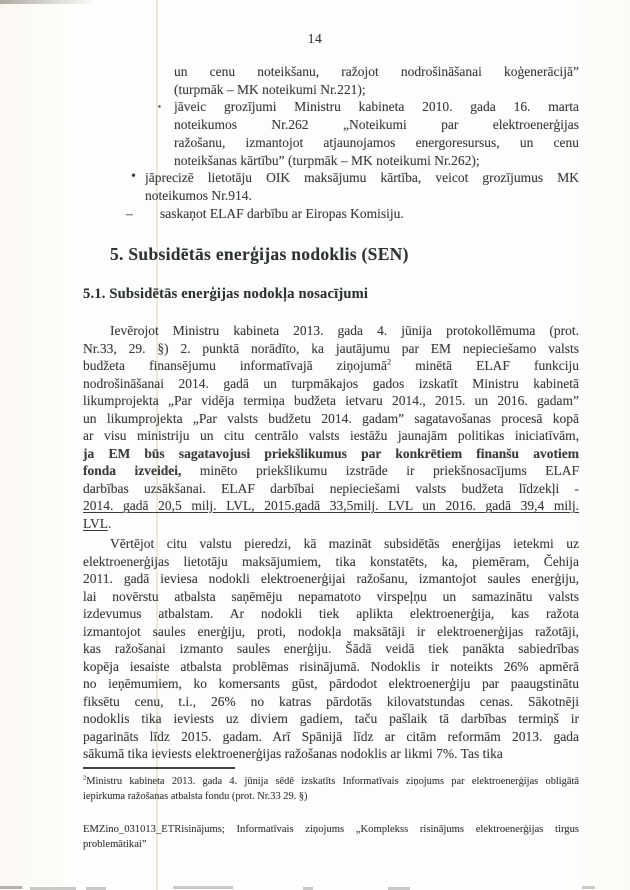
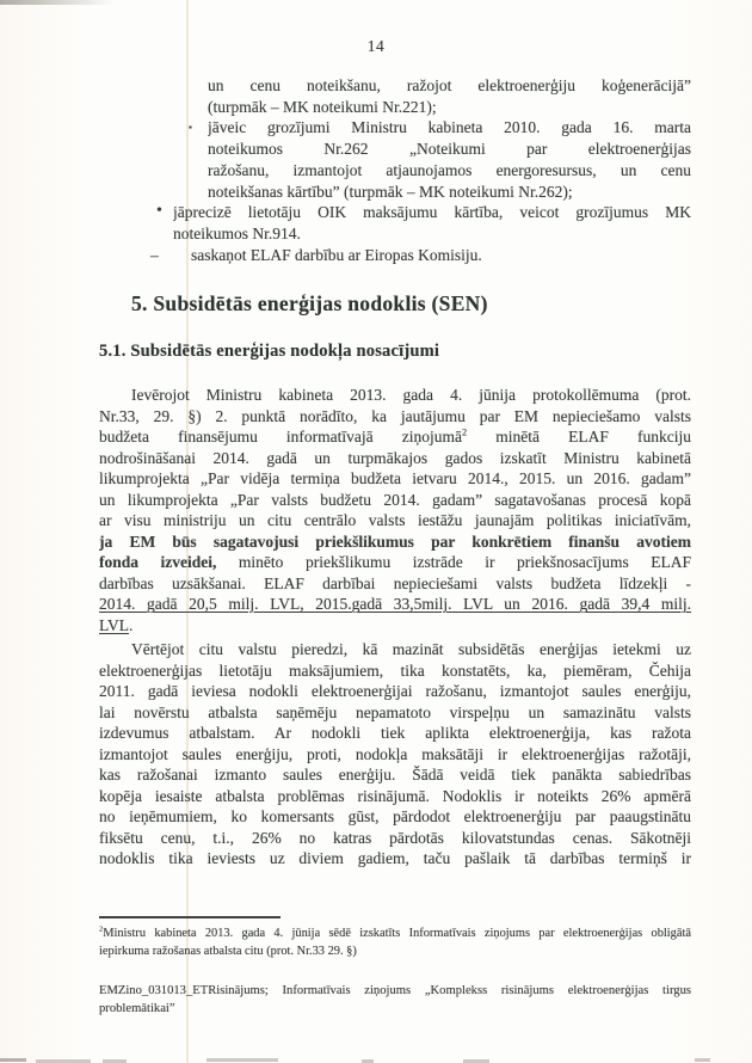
  14
- un cenu noteikšanu, ražojot nodrošināšanai koģenerācijā”
+ un cenu noteikšanu, ražojot elektroenerģiju koģenerācijā”
  (turpmāk – MK noteikumi Nr.221);
  ▪
  jāveic grozījumi Ministru kabineta 2010. gada 16. marta
  noteikumos Nr.262 „Noteikumi par elektroenerģijas
  ražošanu, izmantojot atjaunojamos energoresursus, un cenu
  noteikšanas kārtību” (turpmāk – MK noteikumi Nr.262);
  •
  jāprecizē lietotāju OIK maksājumu kārtība, veicot grozījumus MK
  noteikumos Nr.914.
  –
  saskaņot ELAF darbību ar Eiropas Komisiju.
  5. Subsidētās enerģijas nodoklis (SEN)
  5.1. Subsidētās enerģijas nodokļa nosacījumi
  Ievērojot Ministru kabineta 2013. gada 4. jūnija protokollēmuma (prot.
  Nr.33, 29. §) 2. punktā norādīto, ka jautājumu par EM nepieciešamo valsts
  budžeta finansējumu informatīvajā ziņojumā2 minētā ELAF funkciju
  nodrošināšanai 2014. gadā un turpmākajos gados izskatīt Ministru kabinetā
  likumprojekta „Par vidēja termiņa budžeta ietvaru 2014., 2015. un 2016. gadam”
  un likumprojekta „Par valsts budžetu 2014. gadam” sagatavošanas procesā kopā
  ar visu ministriju un citu centrālo valsts iestāžu jaunajām politikas iniciatīvām,
  ja EM būs sagatavojusi priekšlikumus par konkrētiem finanšu avotiem
  fonda izveidei, minēto priekšlikumu izstrāde ir priekšnosacījums ELAF
  darbības uzsākšanai. ELAF darbībai nepieciešami valsts budžeta līdzekļi -
  2014. gadā 20,5 milj. LVL, 2015.gadā 33,5milj. LVL un 2016. gadā 39,4 milj.
  LVL.
  Vērtējot citu valstu pieredzi, kā mazināt subsidētās enerģijas ietekmi uz
  elektroenerģijas lietotāju maksājumiem, tika konstatēts, ka, piemēram, Čehija
  2011. gadā ieviesa nodokli elektroenerģijai ražošanu, izmantojot saules enerģiju,
  lai novērstu atbalsta saņēmēju nepamatoto virspeļņu un samazinātu valsts
  izdevumus atbalstam. Ar nodokli tiek aplikta elektroenerģija, kas ražota
  izmantojot saules enerģiju, proti, nodokļa maksātāji ir elektroenerģijas ražotāji,
  kas ražošanai izmanto saules enerģiju. Šādā veidā tiek panākta sabiedrības
  kopēja iesaiste atbalsta problēmas risinājumā. Nodoklis ir noteikts 26% apmērā
  no ieņēmumiem, ko komersants gūst, pārdodot elektroenerģiju par paaugstinātu
  fiksētu cenu, t.i., 26% no katras pārdotās kilovatstundas cenas. Sākotnēji
  nodoklis tika ieviests uz diviem gadiem, taču pašlaik tā darbības termiņš ir
- pagarināts līdz 2015. gadam. Arī Spānijā līdz ar citām reformām 2013. gada
- sākumā tika ieviests elektroenerģijas ražošanas nodoklis ar likmi 7%. Tas tika
  Ministru kabineta 2013. gada 4. jūnija sēdē izskatīts Informatīvais ziņojums par elektroenerģijas obligātā
- iepirkuma ražošanas atbalsta fondu (prot. Nr.33 29. §)
+ iepirkuma ražošanas atbalsta citu (prot. Nr.33 29. §)
  EMZino_031013_ETRisinājums; Informatīvais ziņojums „Komplekss risinājums elektroenerģijas tirgus
  problemātikai”
